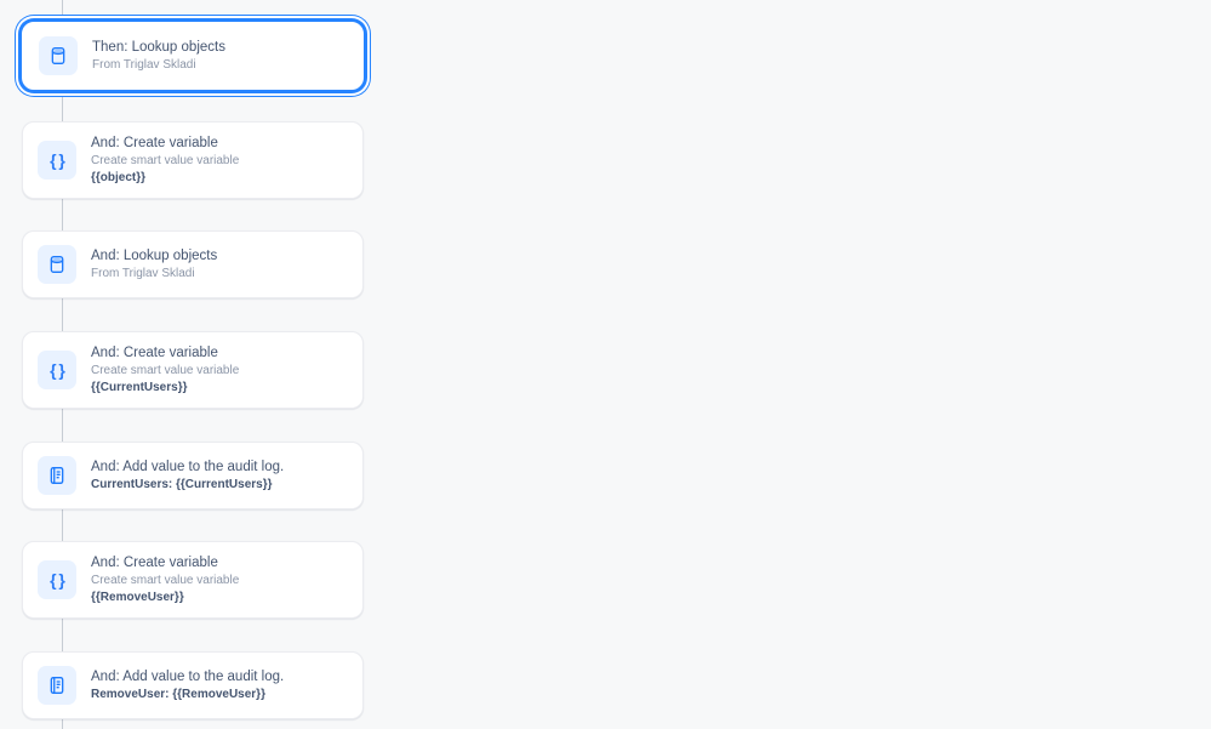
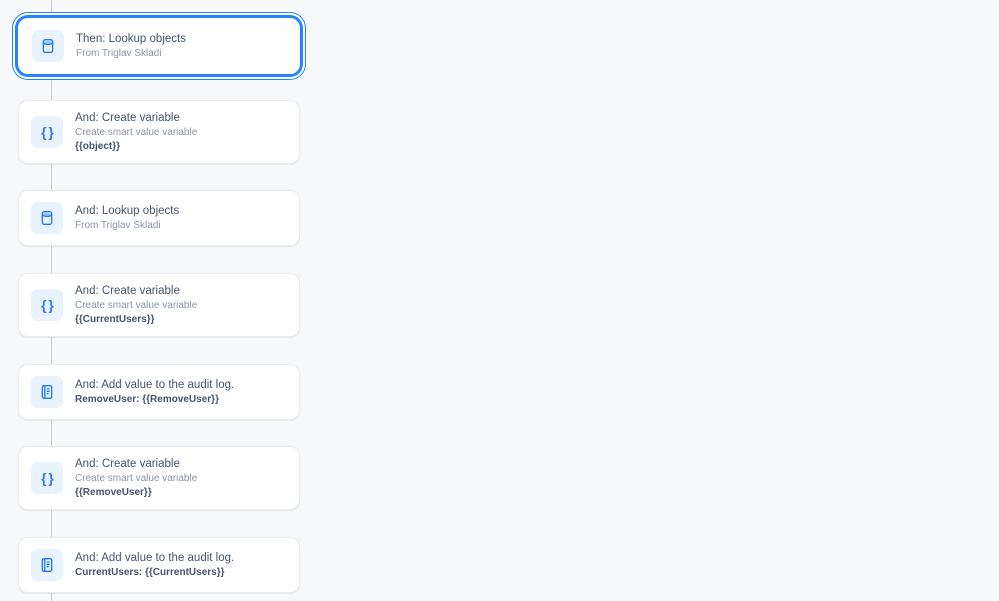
  Then: Lookup objects
  From Triglav Skladi
  { }
  And: Create variable
  Create smart value variable
  {{object}}
  And: Lookup objects
  From Triglav Skladi
  { }
  And: Create variable
  Create smart value variable
  {{CurrentUsers}}
  And: Add value to the audit log.
- CurrentUsers: {{CurrentUsers}}
+ RemoveUser: {{RemoveUser}}
  { }
  And: Create variable
  Create smart value variable
  {{RemoveUser}}
  And: Add value to the audit log.
- RemoveUser: {{RemoveUser}}
+ CurrentUsers: {{CurrentUsers}}
